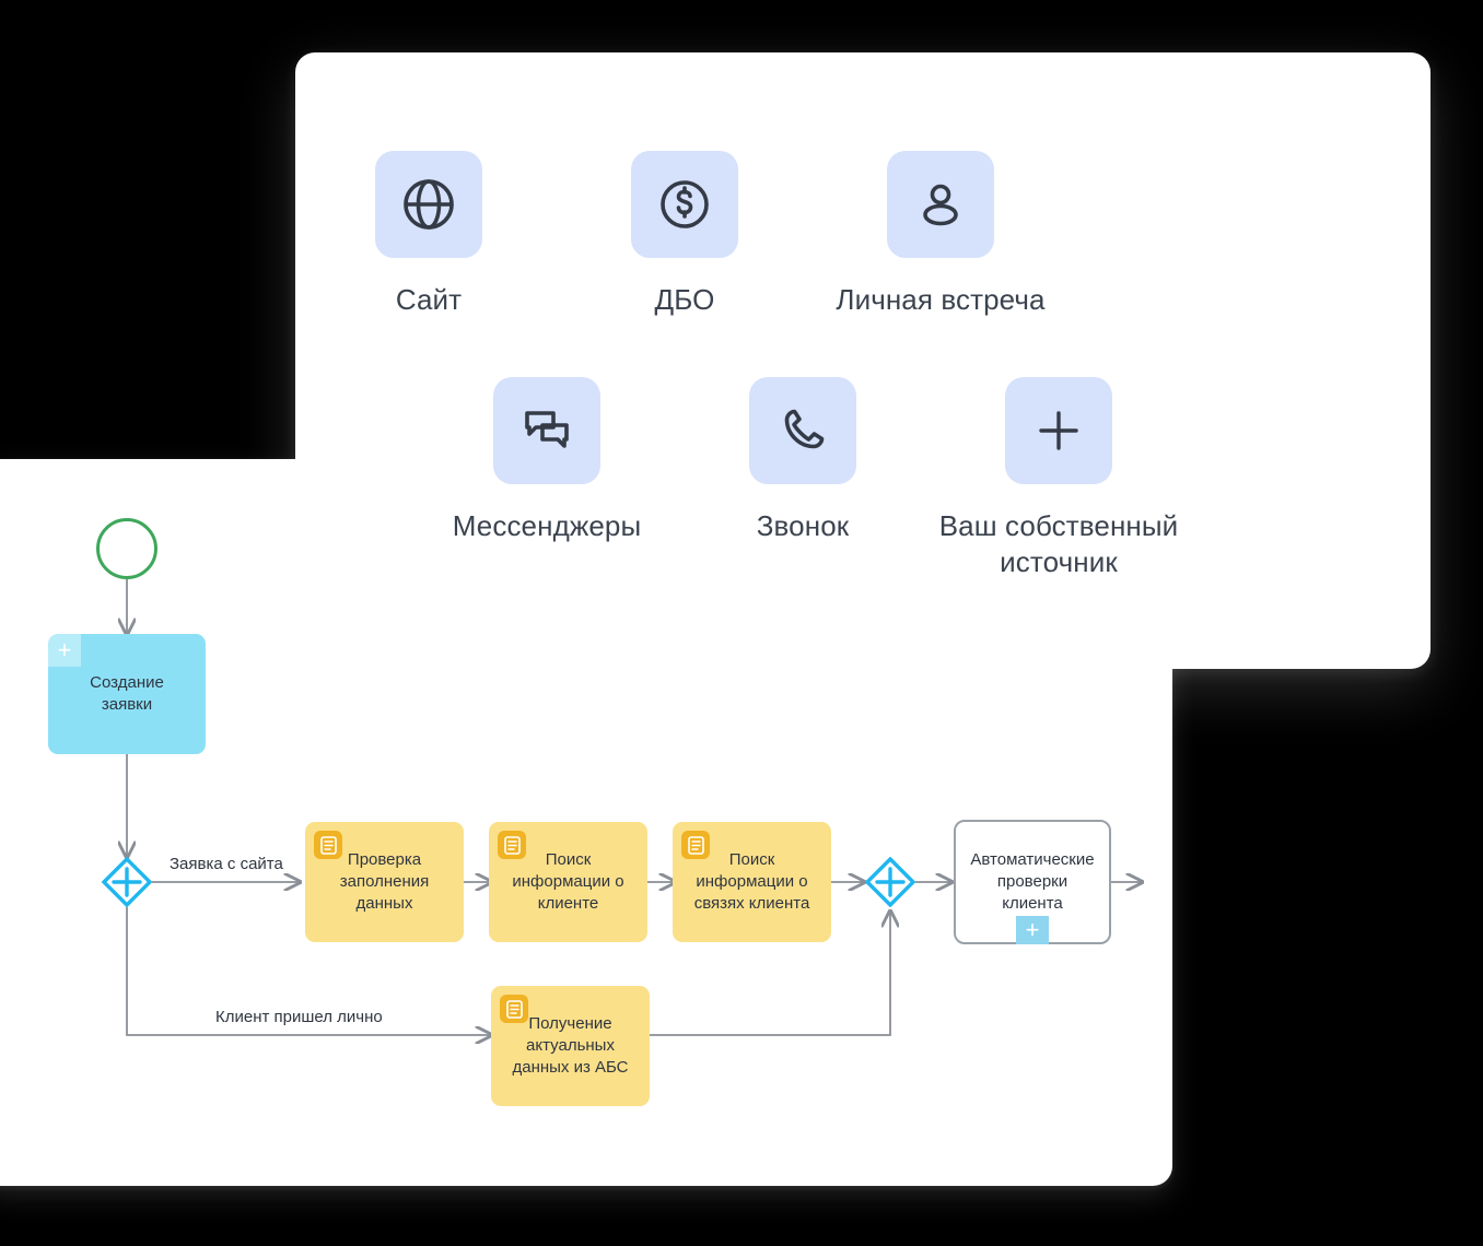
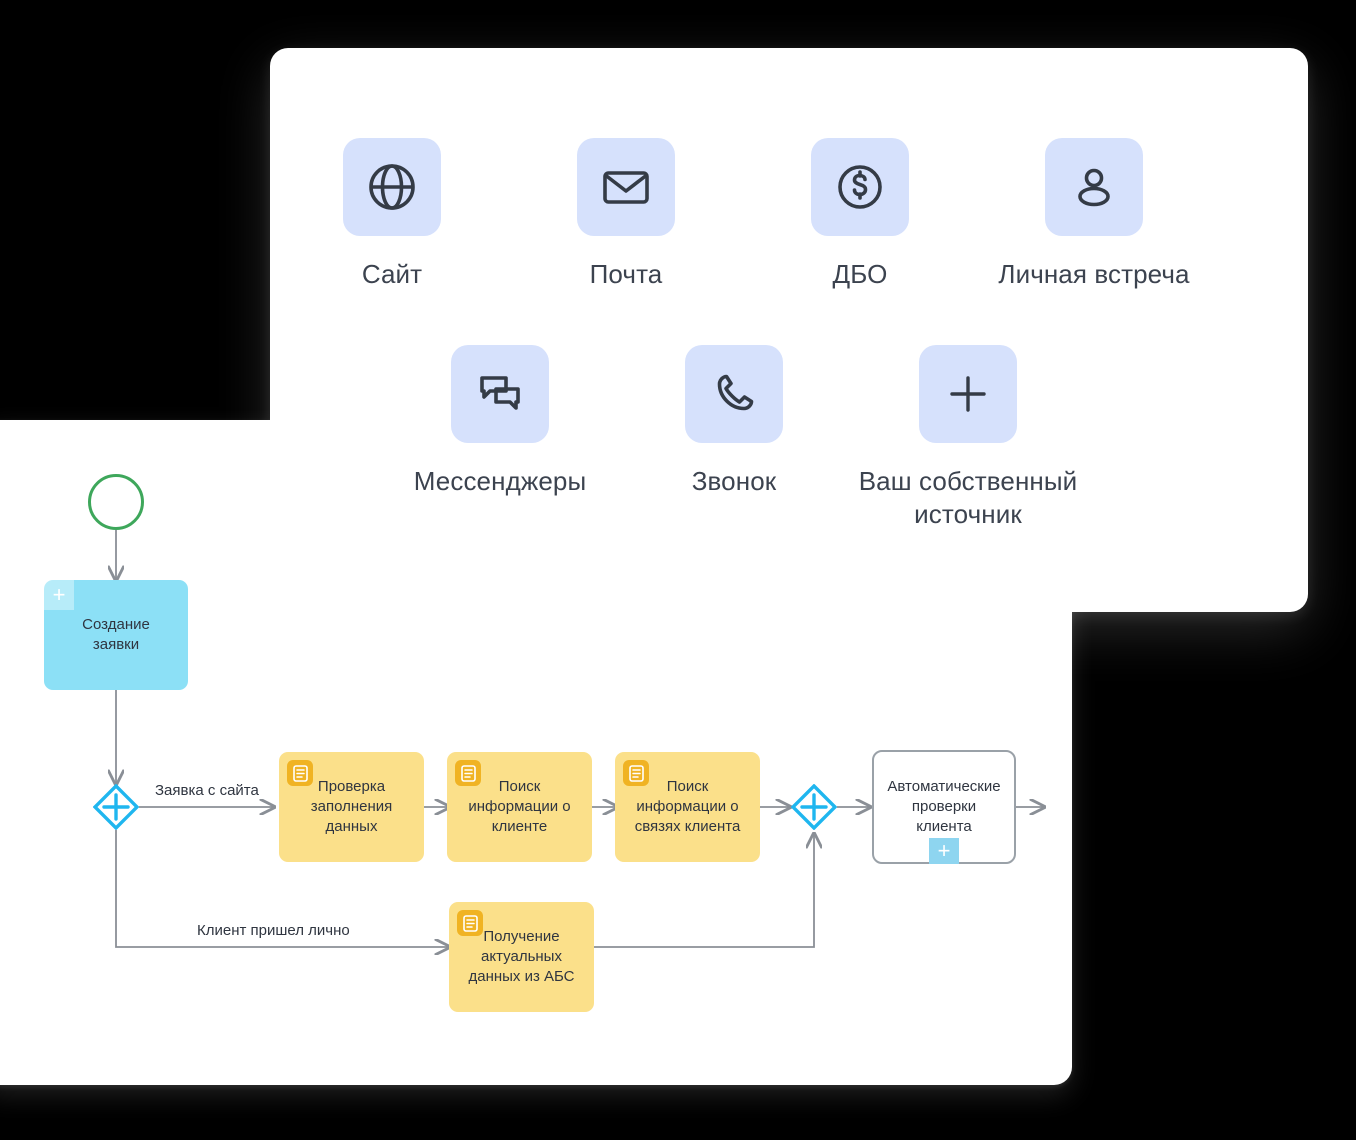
  +
  Создание
  заявки
  Заявка с сайта
  Проверка
  заполнения
  данных
  Поиск
  информации о
  клиенте
  Поиск
  информации о
  связях клиента
  Автоматические
  проверки
  клиента
  +
  Клиент пришел лично
  Получение
  актуальных
  данных из АБС
  Сайт
+ Почта
  ДБО
  Личная встреча
  Мессенджеры
  Звонок
  Ваш собственный
  источник
